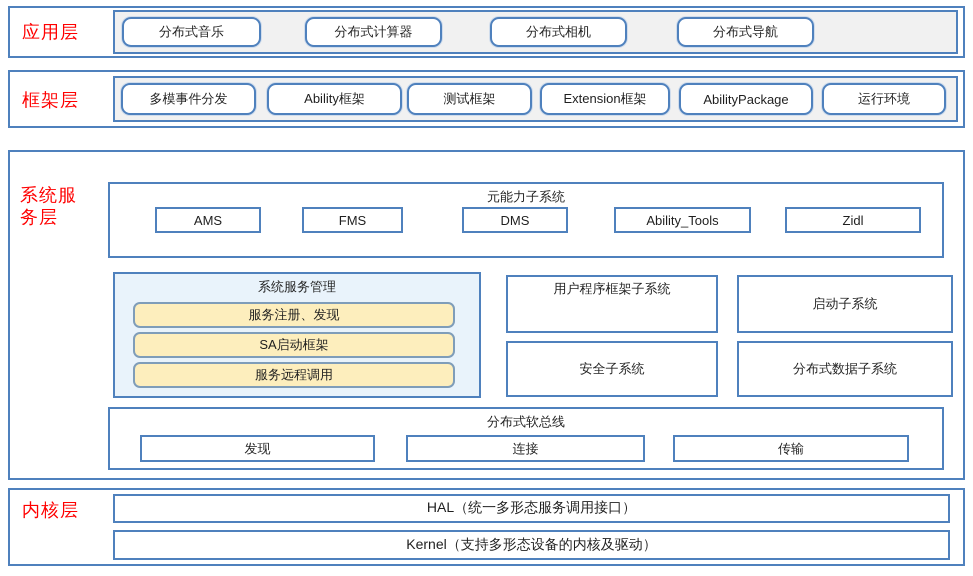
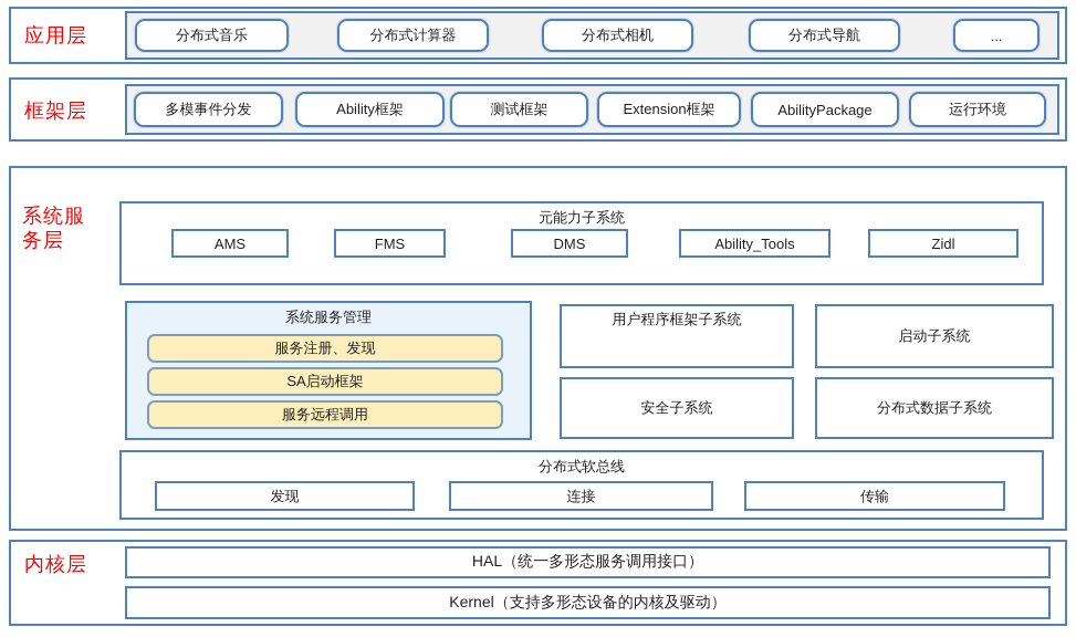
  应用层
  分布式音乐
  分布式计算器
  分布式相机
  分布式导航
+ ...
  框架层
  多模事件分发
  Ability框架
  测试框架
  Extension框架
  AbilityPackage
  运行环境
  系统服务层
  元能力子系统
  AMS
  FMS
  DMS
  Ability_Tools
  Zidl
  系统服务管理
  服务注册、发现
  SA启动框架
  服务远程调用
  用户程序框架子系统
  启动子系统
  安全子系统
  分布式数据子系统
  分布式软总线
  发现
  连接
  传输
  内核层
  HAL（统一多形态服务调用接口）
  Kernel（支持多形态设备的内核及驱动）
